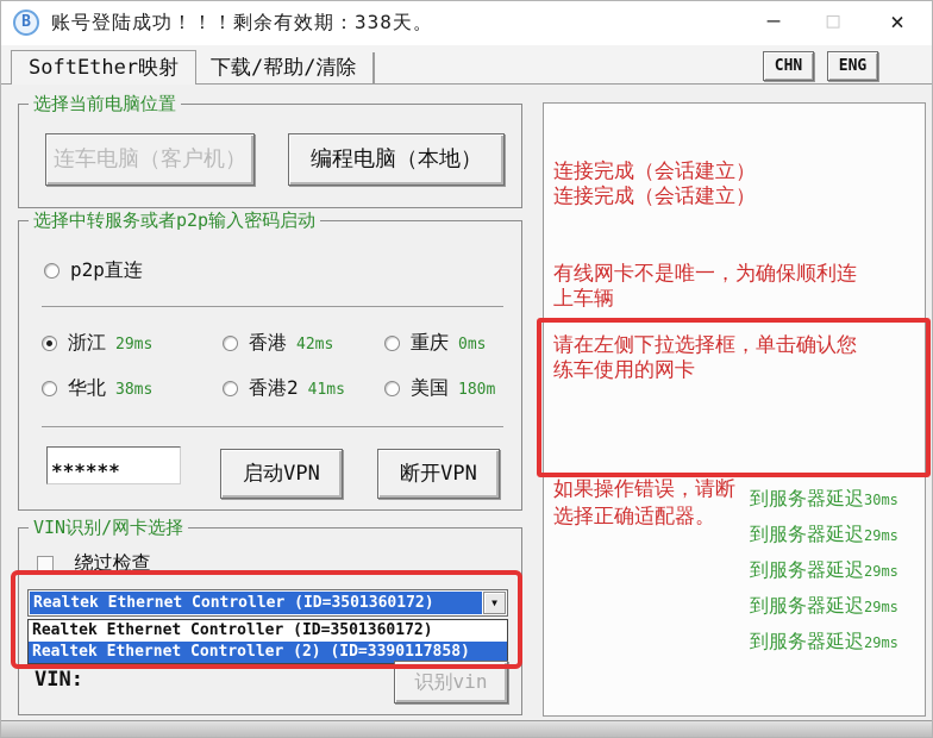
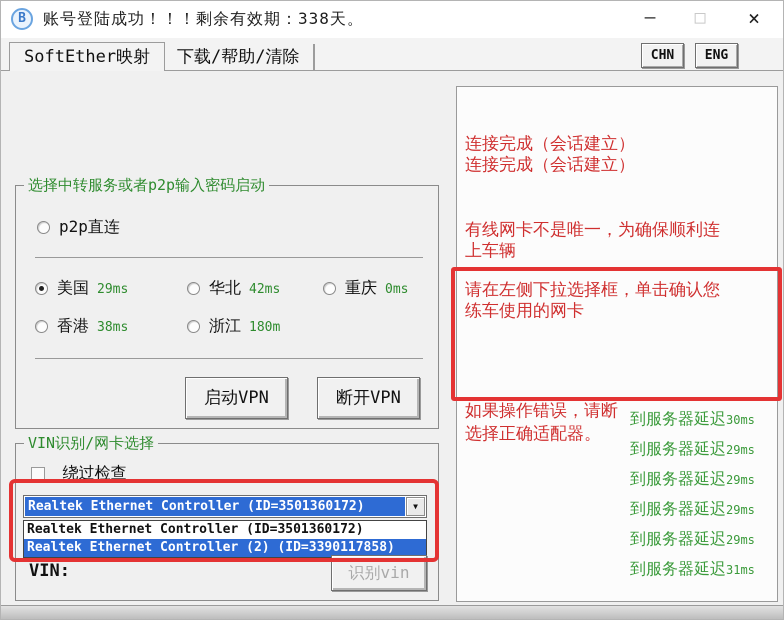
  B
  账号登陆成功！！！剩余有效期：338天。
  –
  □
  ×
  SoftEther映射
  下载/帮助/清除
  CHN
  ENG
- 选择当前电脑位置
- 连车电脑（客户机）
- 编程电脑（本地）
  选择中转服务或者p2p输入密码启动
  p2p直连
- 浙江 29ms
+ 美国 29ms
- 香港 42ms
+ 华北 42ms
  重庆 0ms
- 华北 38ms
+ 香港 38ms
- 香港2 41ms
- 美国 180m
+ 浙江 180m
- ******
  启动VPN
  断开VPN
  VIN识别/网卡选择
  绕过检查
  Realtek Ethernet Controller (ID=3501360172)
  ▼
  Realtek Ethernet Controller (ID=3501360172)
  Realtek Ethernet Controller (2) (ID=3390117858)
  VIN:
  识别vin
  连接完成（会话建立）
  连接完成（会话建立）
  有线网卡不是唯一，为确保顺利连
  上车辆
  请在左侧下拉选择框，单击确认您
  练车使用的网卡
  如果操作错误，请断
  选择正确适配器。
  到服务器延迟30ms
  到服务器延迟29ms
  到服务器延迟29ms
  到服务器延迟29ms
  到服务器延迟29ms
+ 到服务器延迟31ms
